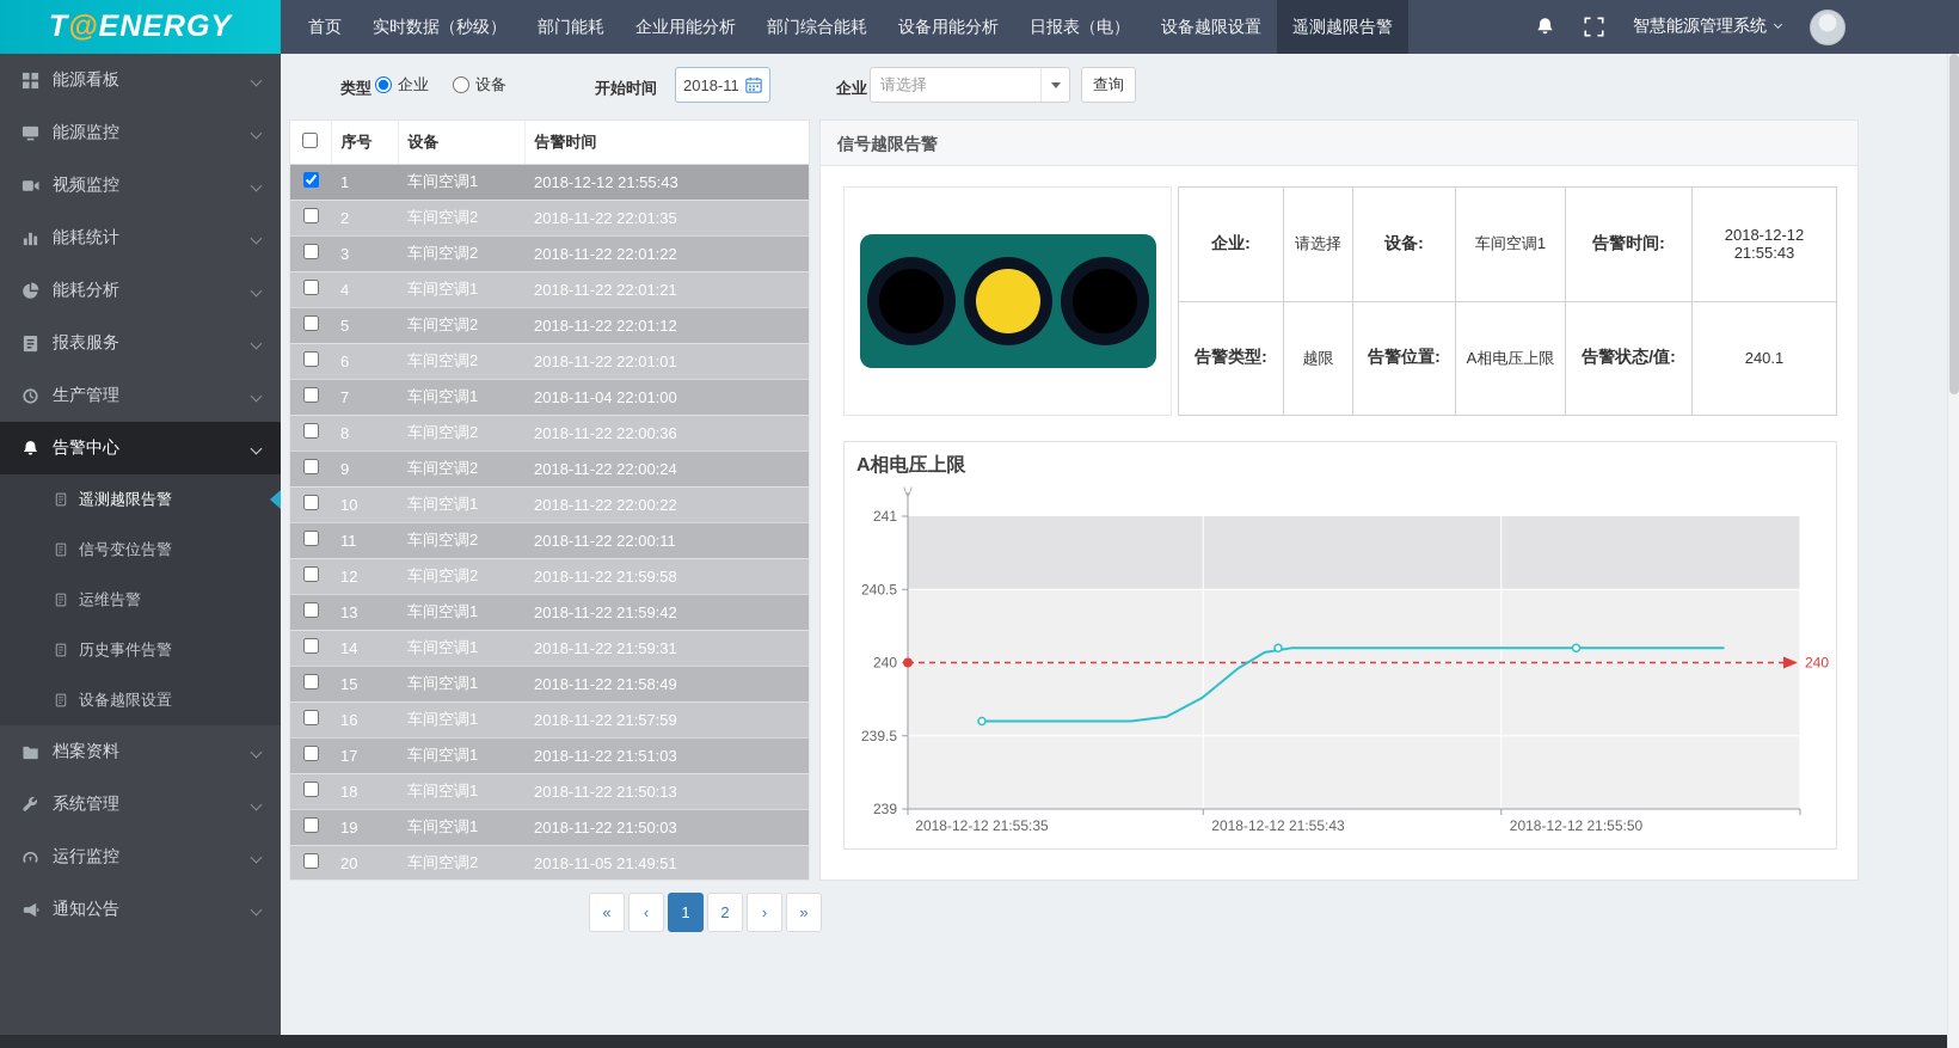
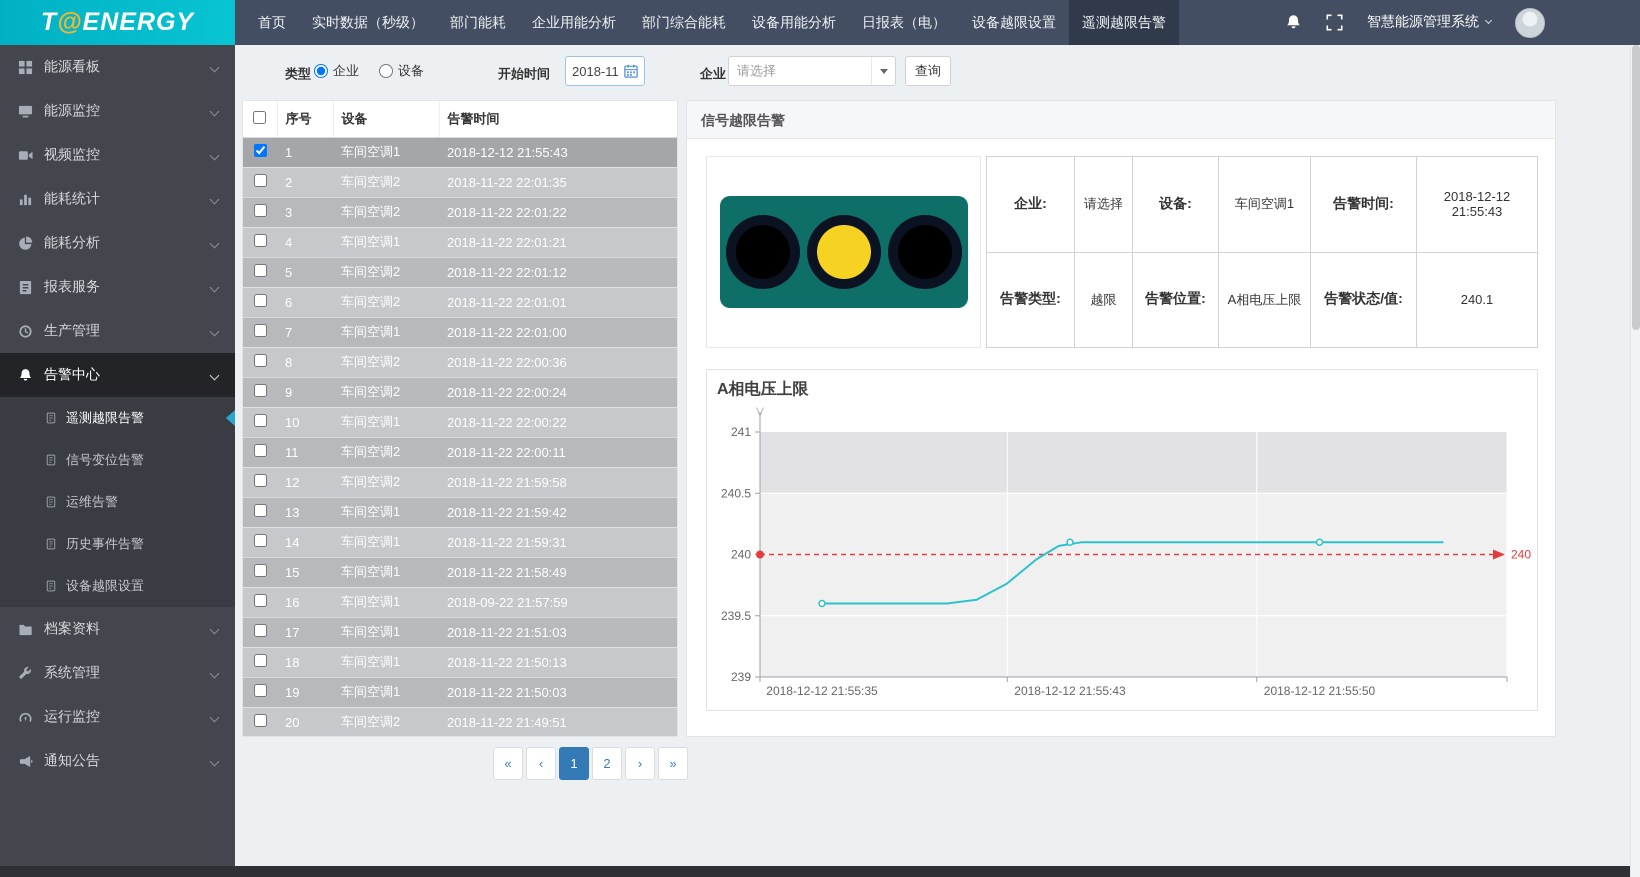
  T@ENERGY
  首页
  实时数据（秒级）
  部门能耗
  企业用能分析
  部门综合能耗
  设备用能分析
  日报表（电）
  设备越限设置
  遥测越限告警
  智慧能源管理系统
  能源看板
  能源监控
  视频监控
  能耗统计
  能耗分析
  报表服务
  生产管理
  告警中心
  遥测越限告警
  信号变位告警
  运维告警
  历史事件告警
  设备越限设置
  档案资料
  系统管理
  运行监控
  通知公告
  类型
  企业
  设备
  开始时间
  2018-11
  企业
  请选择
  查询
  	序号	设备	告警时间
  	1	车间空调1	2018-12-12 21:55:43
  	2	车间空调2	2018-11-22 22:01:35
  	3	车间空调2	2018-11-22 22:01:22
  	4	车间空调1	2018-11-22 22:01:21
  	5	车间空调2	2018-11-22 22:01:12
  	6	车间空调2	2018-11-22 22:01:01
- 	7	车间空调1	2018-11-04 22:01:00
+ 	7	车间空调1	2018-11-22 22:01:00
  	8	车间空调2	2018-11-22 22:00:36
  	9	车间空调2	2018-11-22 22:00:24
  	10	车间空调1	2018-11-22 22:00:22
  	11	车间空调2	2018-11-22 22:00:11
  	12	车间空调2	2018-11-22 21:59:58
  	13	车间空调1	2018-11-22 21:59:42
  	14	车间空调1	2018-11-22 21:59:31
  	15	车间空调1	2018-11-22 21:58:49
- 	16	车间空调1	2018-11-22 21:57:59
+ 	16	车间空调1	2018-09-22 21:57:59
  	17	车间空调1	2018-11-22 21:51:03
  	18	车间空调1	2018-11-22 21:50:13
  	19	车间空调1	2018-11-22 21:50:03
- 	20	车间空调2	2018-11-05 21:49:51
+ 	20	车间空调2	2018-11-22 21:49:51
  «
  ‹
  1
  2
  ›
  »
  信号越限告警
  企业:	请选择	设备:	车间空调1	告警时间:	2018-12-12 21:55:43
  告警类型:	越限	告警位置:	A相电压上限	告警状态/值:	240.1
  A相电压上限
  241
  240.5
  240
  239.5
  239
  2018-12-12 21:55:35
  2018-12-12 21:55:43
  2018-12-12 21:55:50
  V
  240
